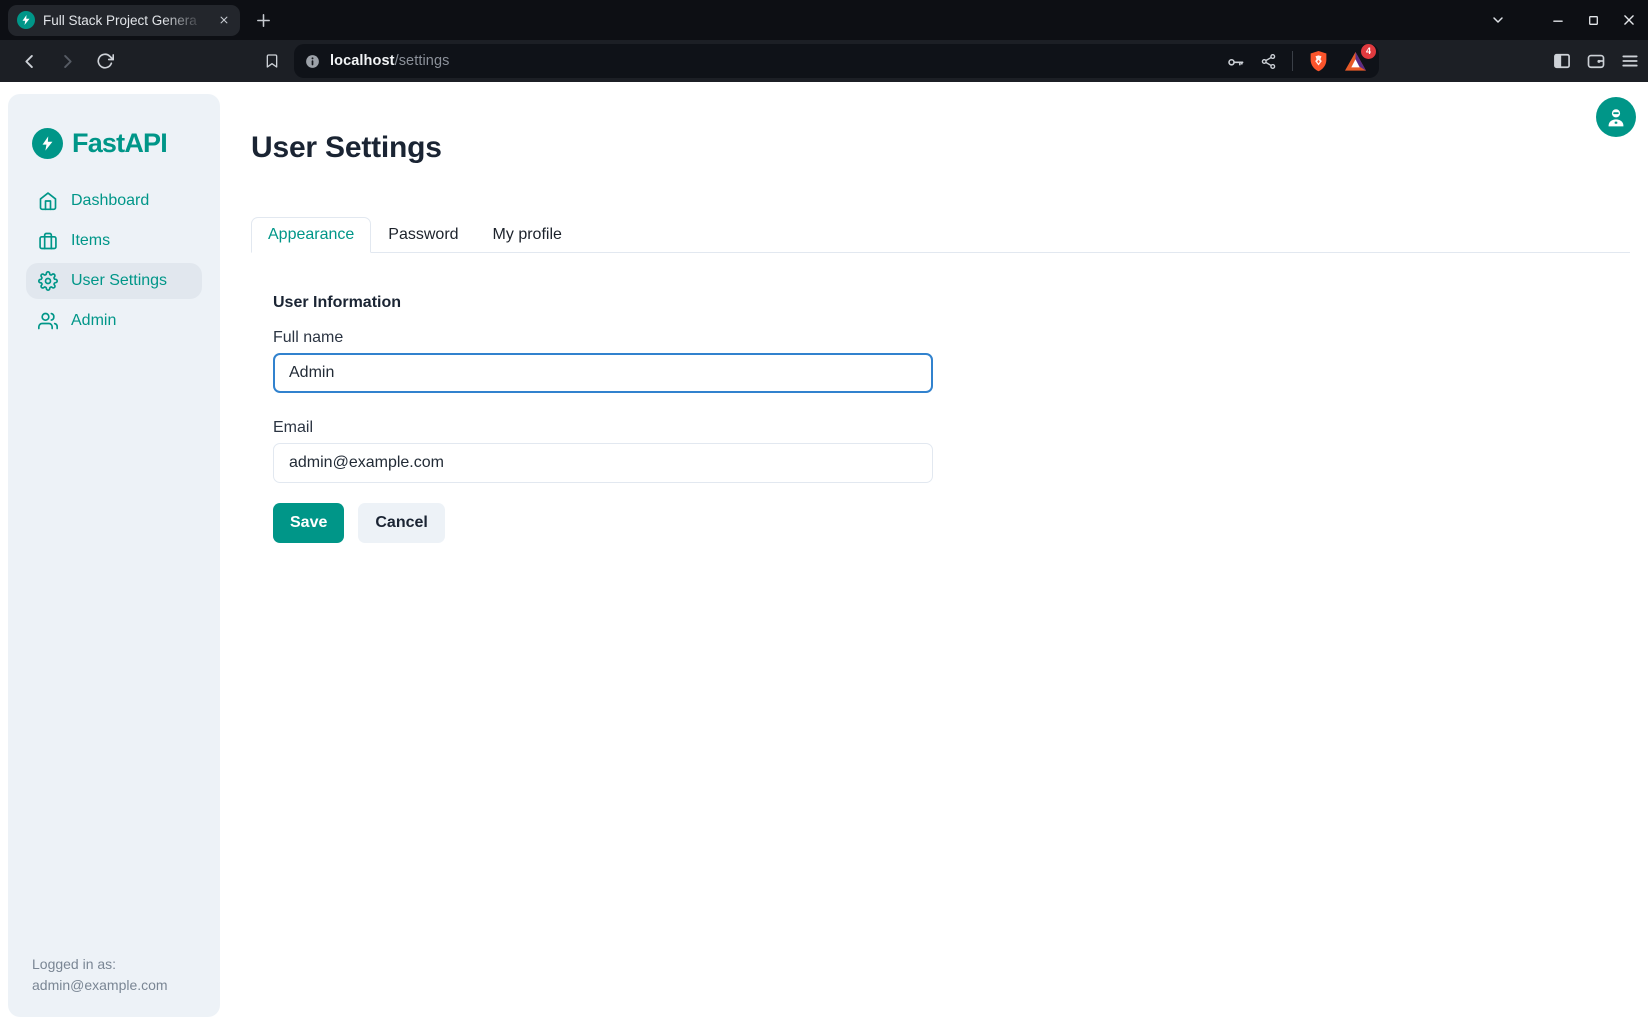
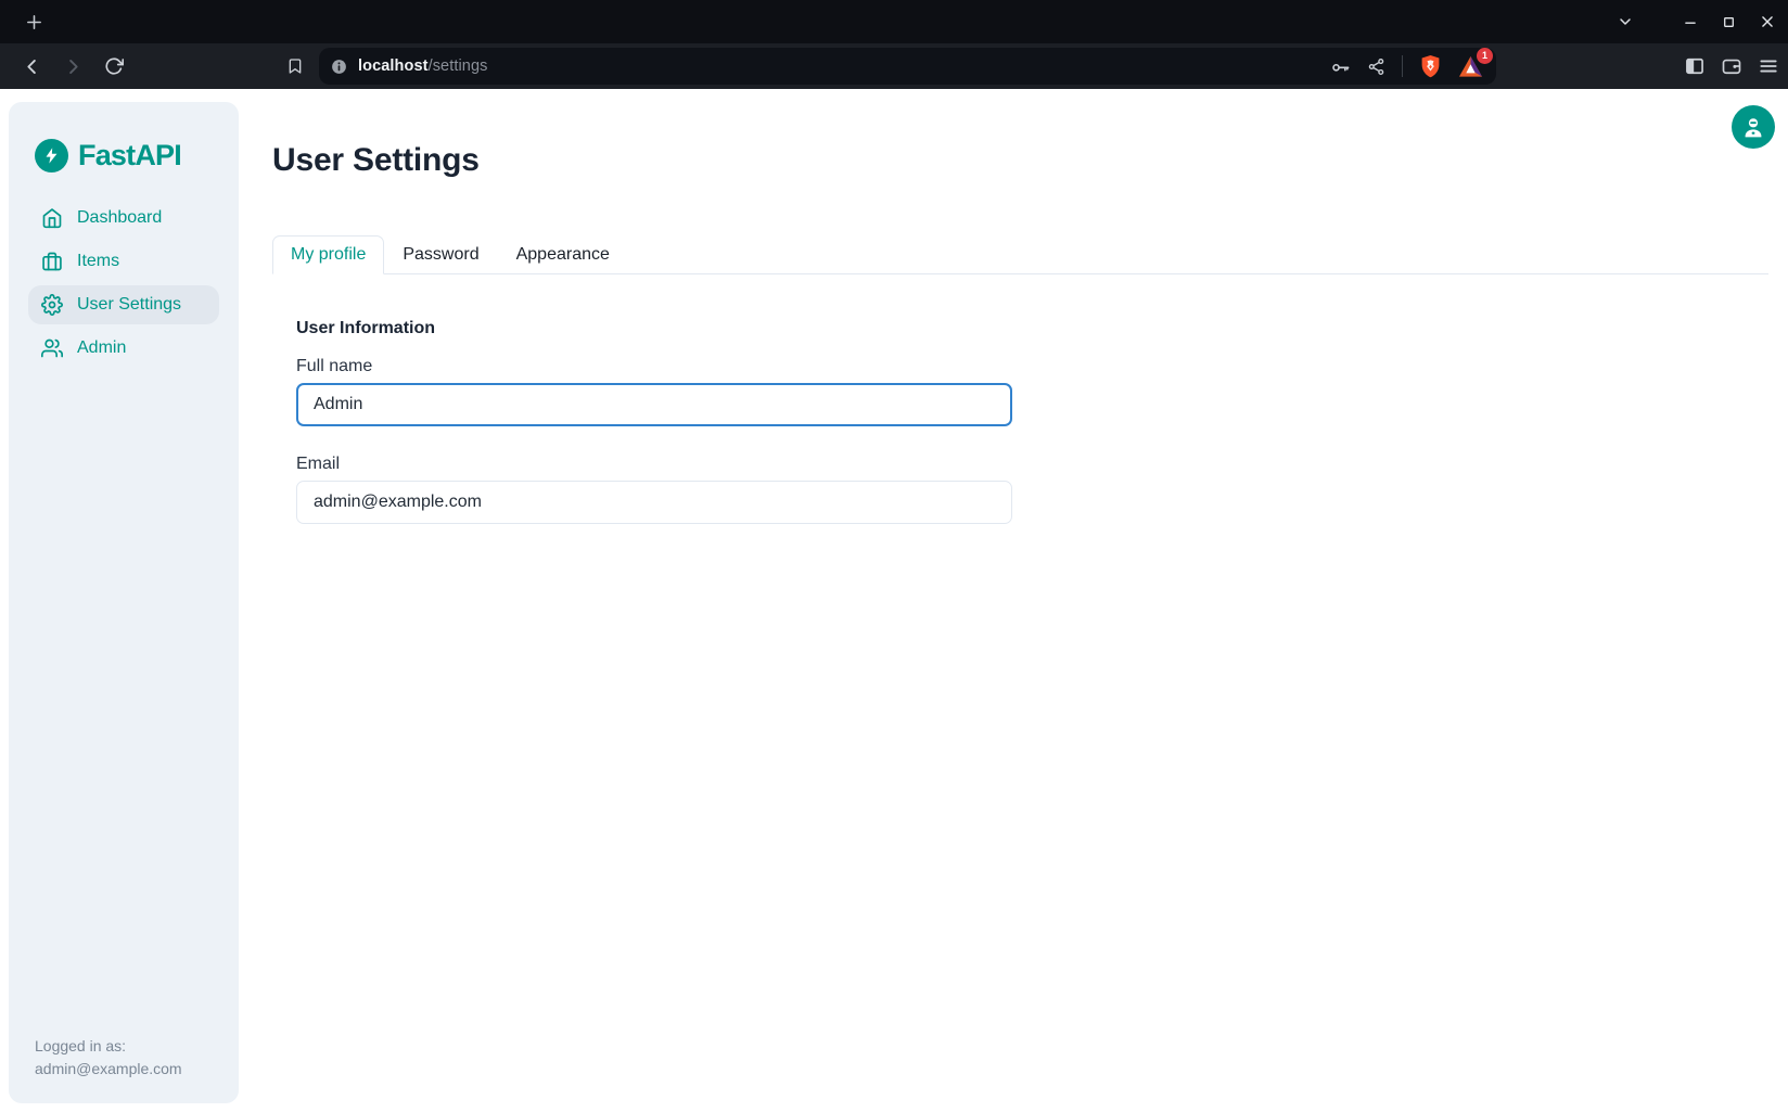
- Full Stack Project Genera
  localhost/settings
- 4
+ 1
  FastAPI
  Dashboard
  Items
  User Settings
  Admin
  Logged in as:
  admin@example.com
  User Settings
- Appearance
+ My profile
  Password
- My profile
+ Appearance
  User Information
  Full name
  Admin
  Email
  admin@example.com
- Save
- Cancel
